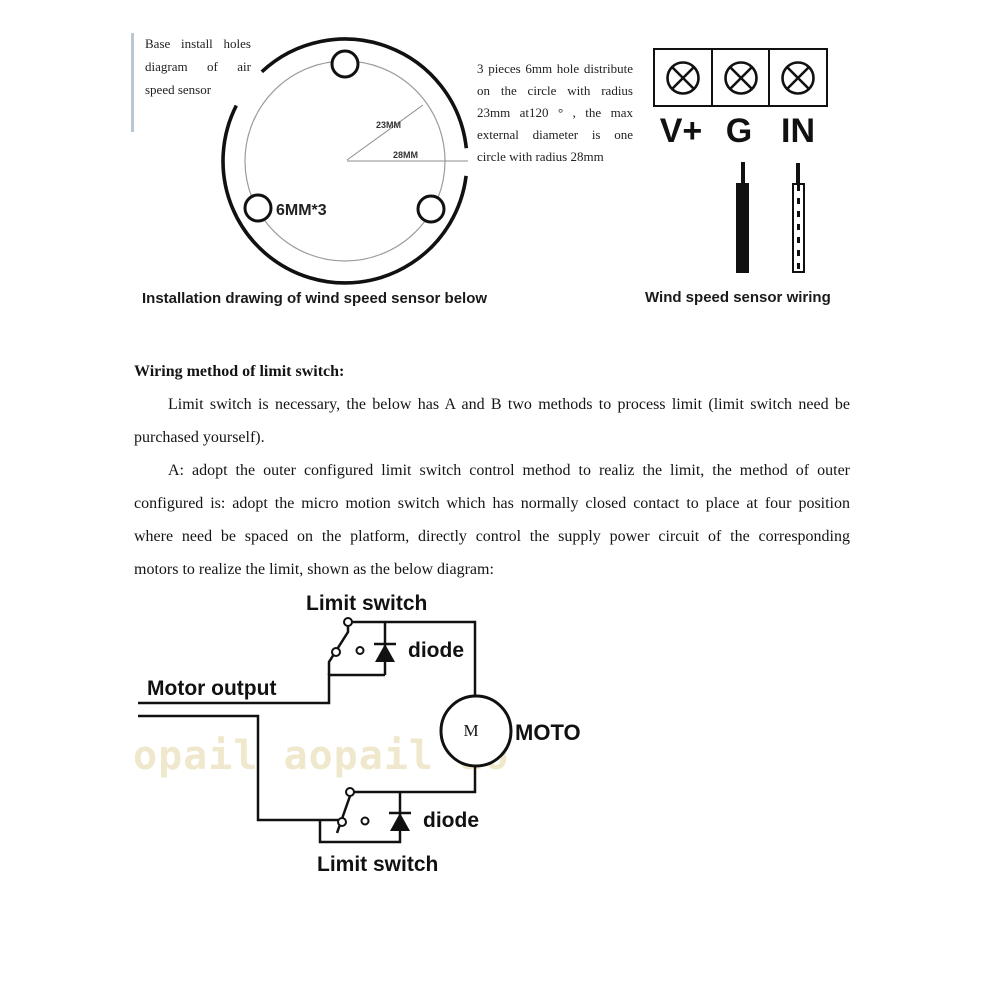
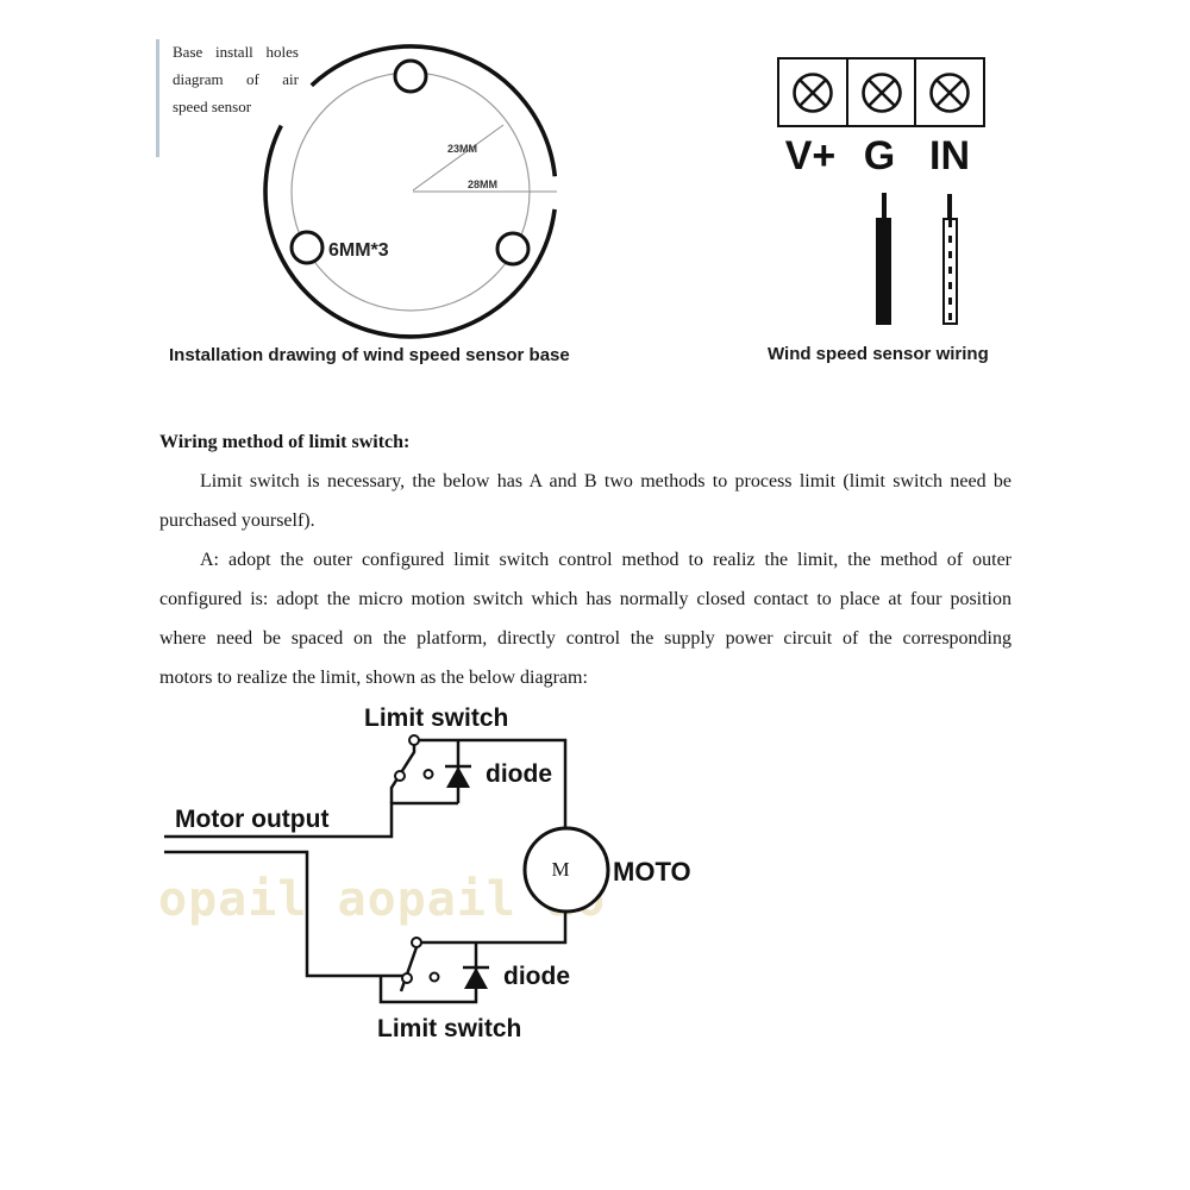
  Base install holes
  diagram of air
  speed sensor
  23MM
  28MM
  6MM*3
- Installation drawing of wind speed sensor below
+ Installation drawing of wind speed sensor base
- 3 pieces 6mm hole distribute
- on the circle with radius
- 23mm at120 ° , the max
- external diameter is one
- circle with radius 28mm
  V+
  G
  IN
  Wind speed sensor wiring
  Wiring method of limit switch:
  Limit switch is necessary, the below has A and B two methods to process limit (limit switch need be
  purchased yourself).
  A: adopt the outer configured limit switch control method to realiz the limit, the method of outer
  configured is: adopt the micro motion switch which has normally closed contact to place at four position
  where need be spaced on the platform, directly control the supply power circuit of the corresponding
  motors to realize the limit, shown as the below diagram:
  opail aopail
  Limit switch
  diode
  Motor output
  M
  MOTO
  diode
  Limit switch
